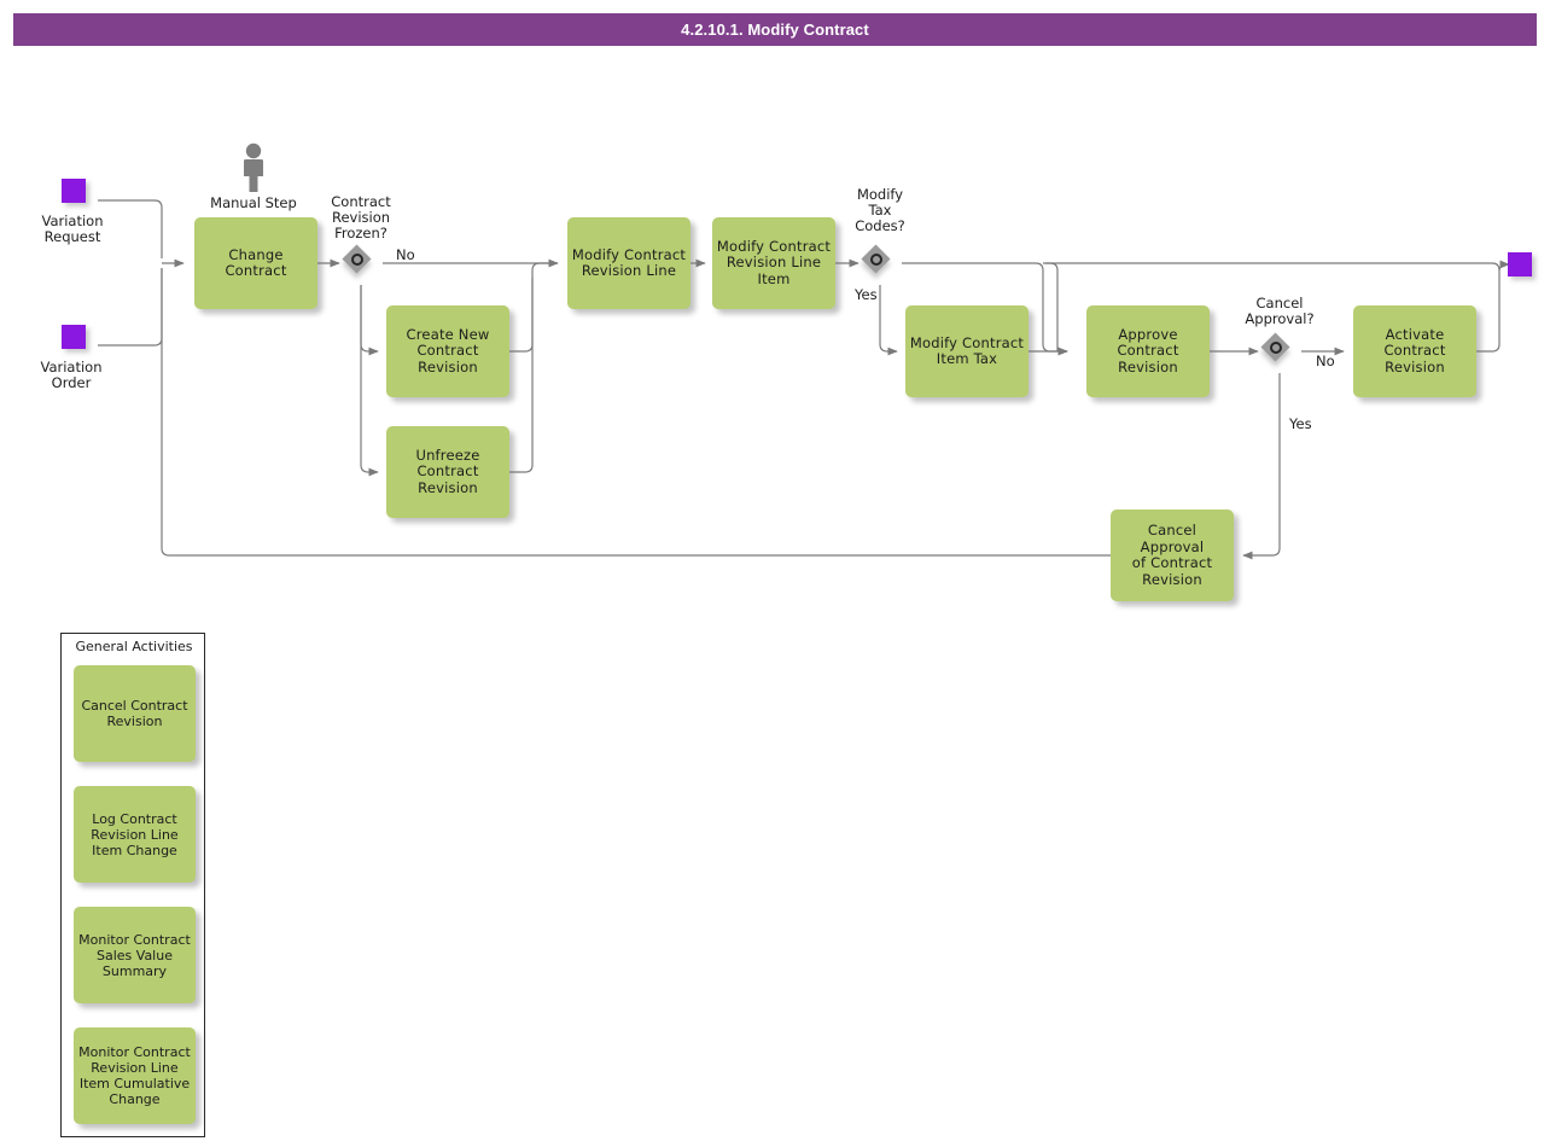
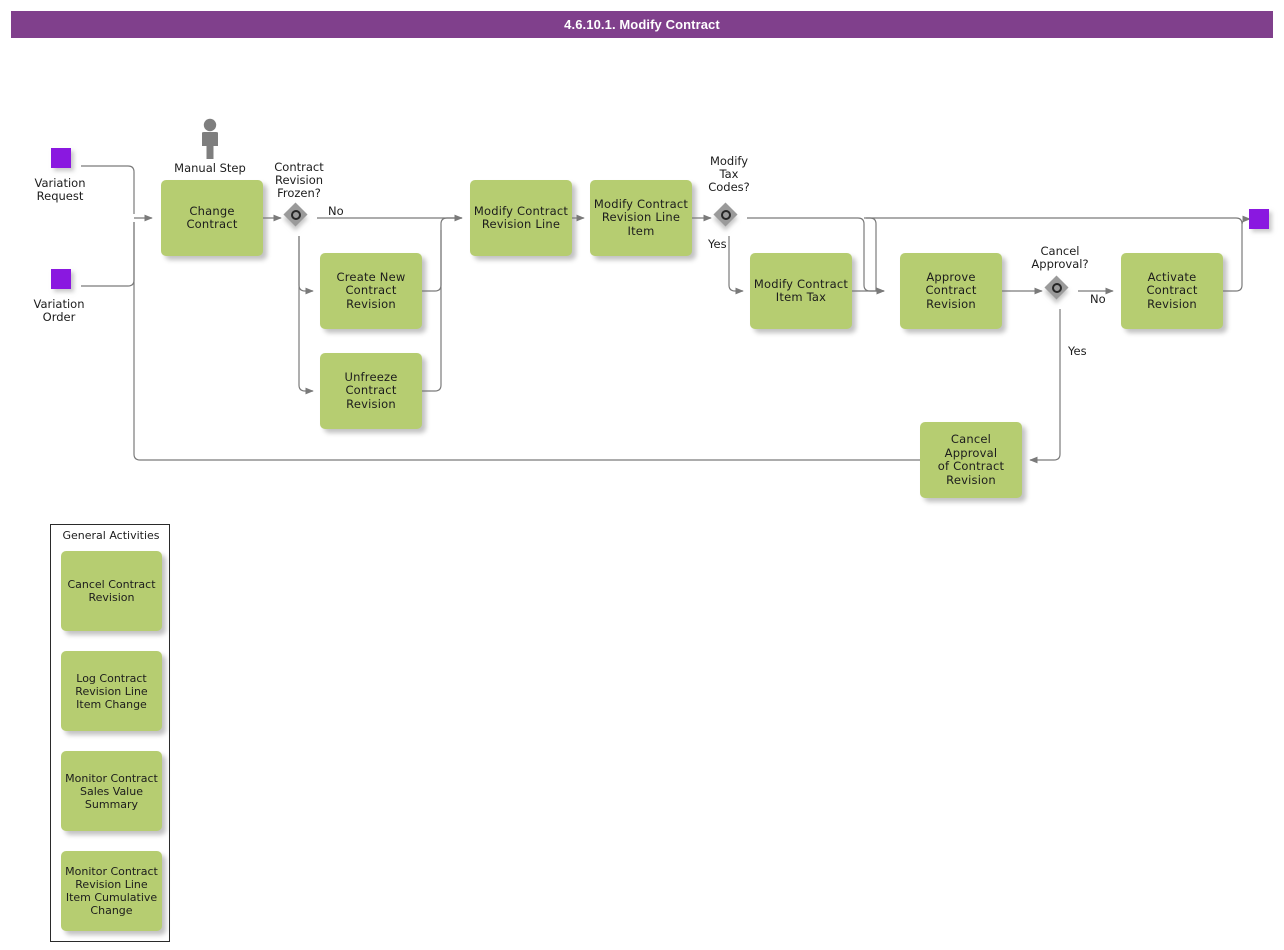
- 4.2.10.1. Modify Contract
+ 4.6.10.1. Modify Contract
  Variation
  Request
  Variation
  Order
  Manual Step
  Change
  Contract
  Create New
  Contract
  Revision
  Unfreeze
  Contract
  Revision
  Modify Contract
  Revision Line
  Modify Contract
  Revision Line
  Item
  Modify Contract
  Item Tax
  Approve
  Contract
  Revision
  Activate
  Contract
  Revision
  Cancel Approval
  of Contract
  Revision
  Contract
  Revision
  Frozen?
  Modify
  Tax
  Codes?
  Cancel
  Approval?
  No
  Yes
  No
  Yes
  General Activities
  Cancel Contract
  Revision
  Log Contract
  Revision Line
  Item Change
  Monitor Contract
  Sales Value
  Summary
  Monitor Contract
  Revision Line
  Item Cumulative
  Change
